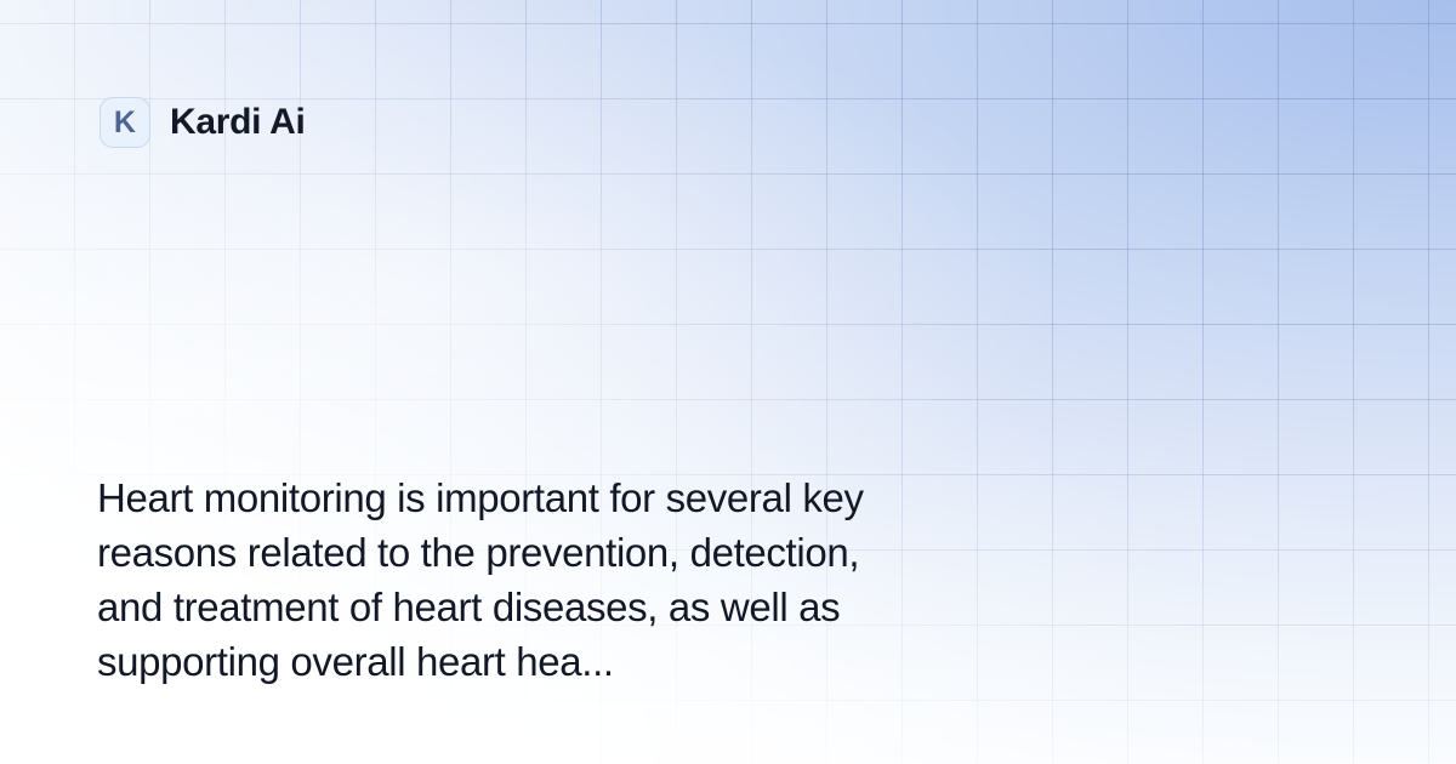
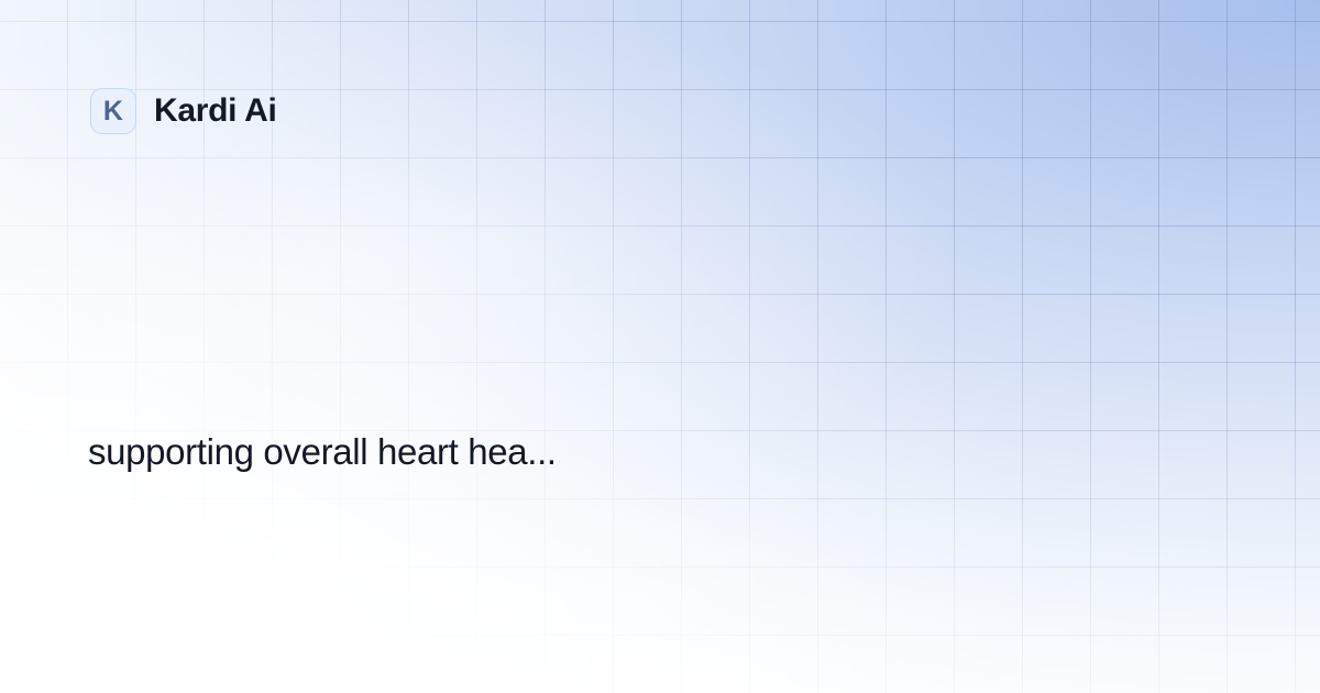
  K
  Kardi Ai
- Heart monitoring is important for several key
- reasons related to the prevention, detection,
- and treatment of heart diseases, as well as
  supporting overall heart hea...
